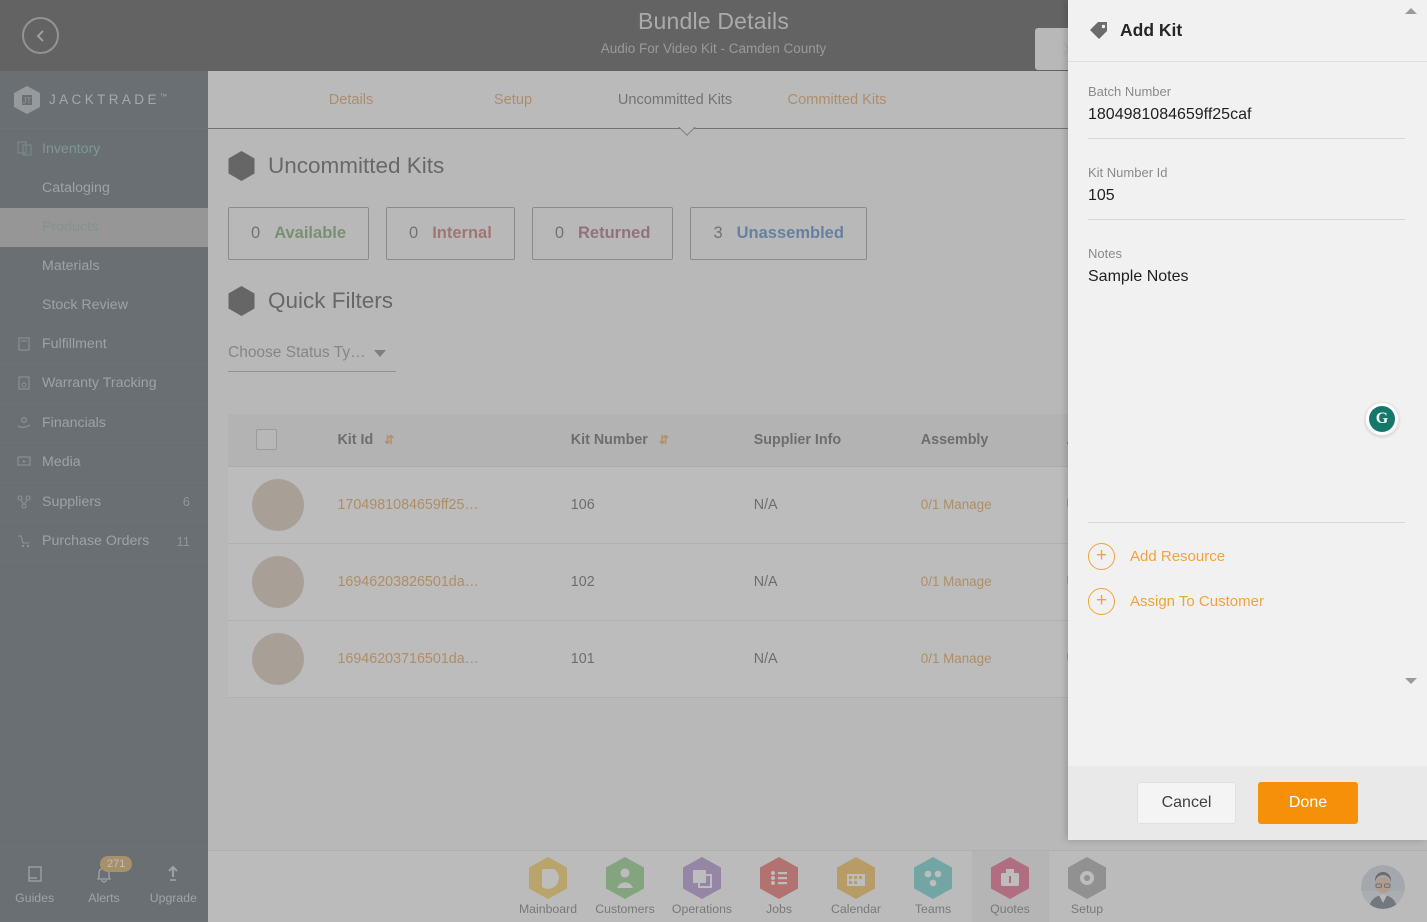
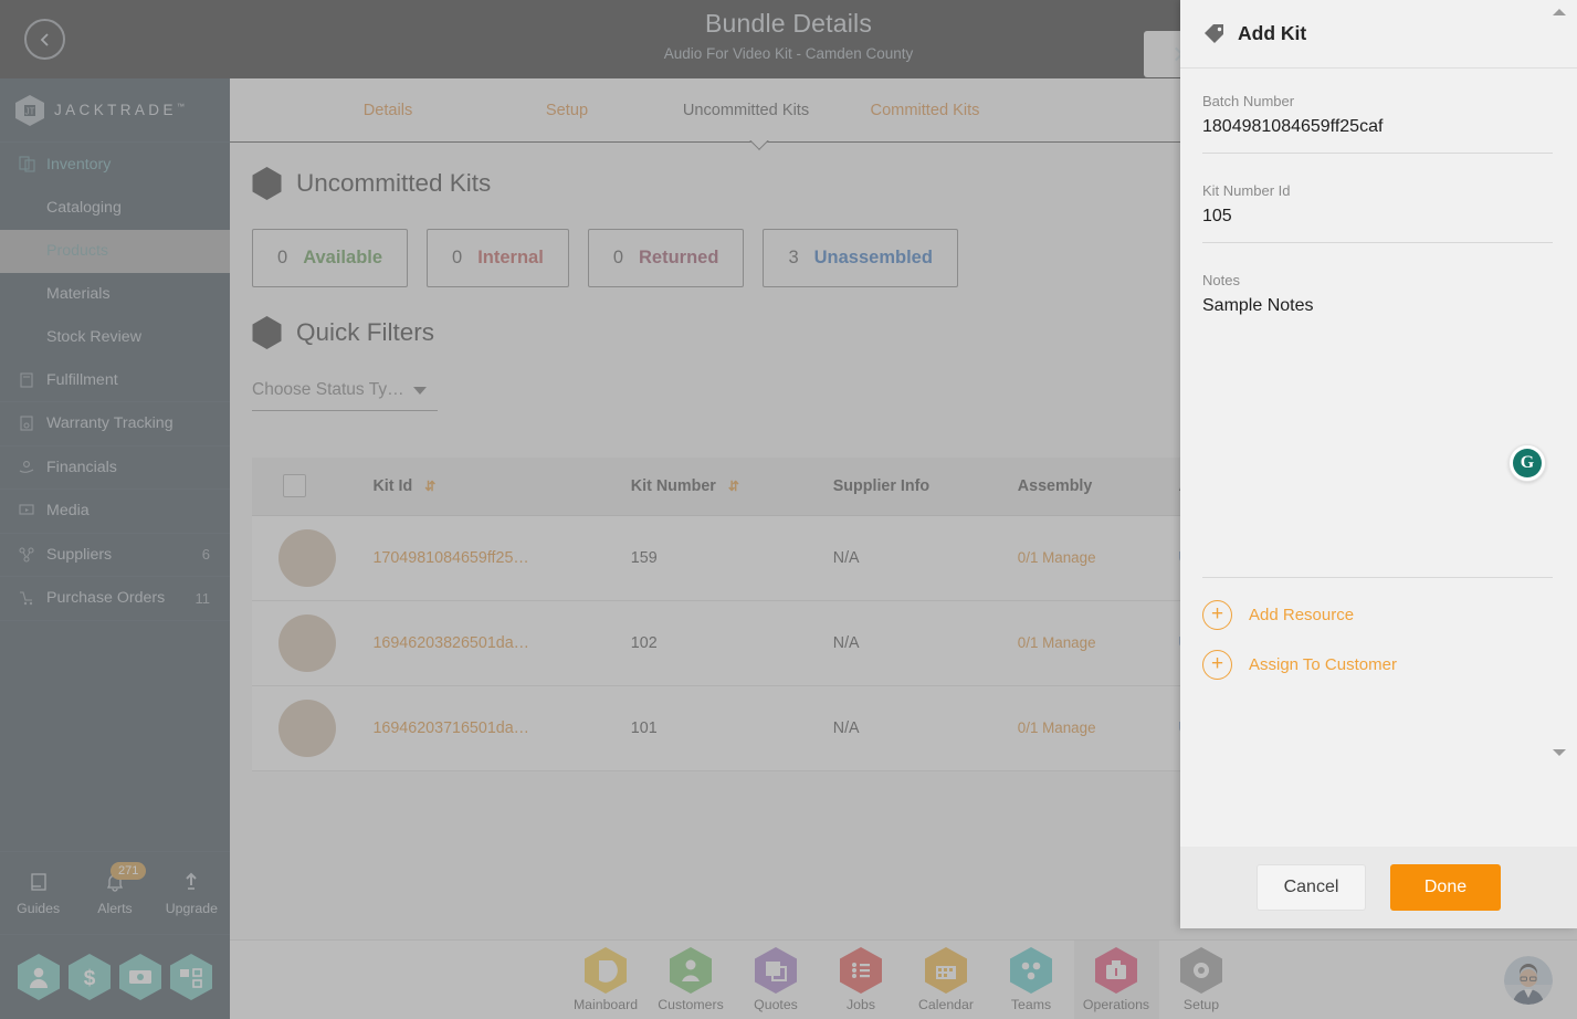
  Details
  Setup
  Uncommitted Kits
  Committed Kits
  Uncommitted Kits
  0
  Available
  0
  Internal
  0
  Returned
  3
  Unassembled
  Quick Filters
  Choose Status Ty…
- 	1704981084659ff25…	106	N/A	0/1 Manage
+ 	1704981084659ff25…	159	N/A	0/1 Manage
  Bundle Details
  Audio For Video Kit - Camden County
  JT
  JACKTRADE
  Inventory
  Cataloging
  Materials
  Stock Review
  Fulfillment
  Warranty Tracking
  Financials
  Media
  Suppliers
  6
  Purchase Orders
  11
  Guides
  271
  Alerts
  Upgrade
+ $
  Mainboard
  Customers
- Operations
+ Quotes
  Jobs
  Calendar
  Teams
- Quotes
+ Operations
  Setup
  Add Kit
  Batch Number
  1804981084659ff25caf
  Kit Number Id
  105
  Notes
  Sample Notes
  G
  Add Resource
  Assign To Customer
  Cancel
  Done
